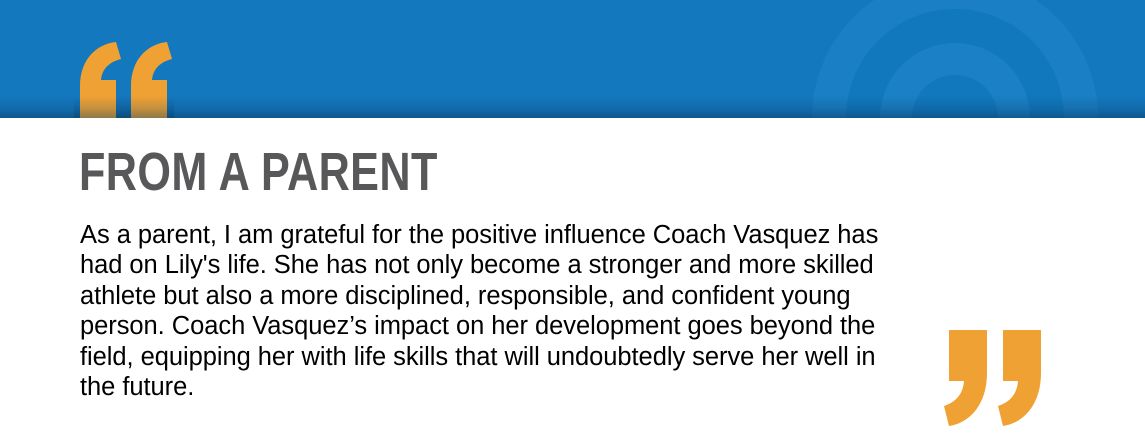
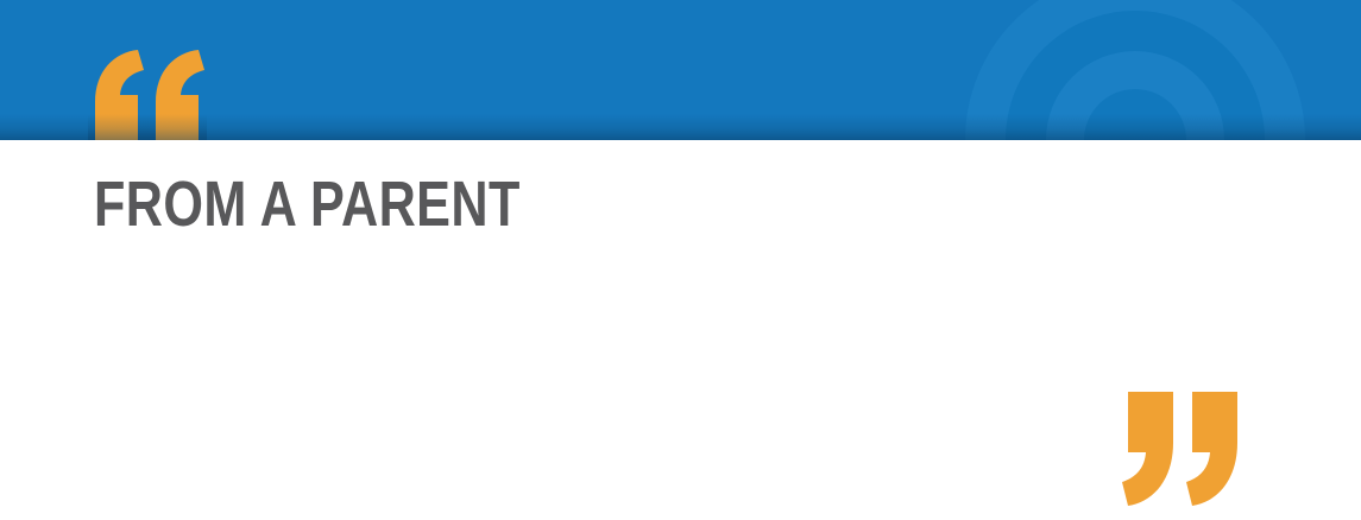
  FROM A PARENT
- As a parent, I am grateful for the positive influence Coach Vasquez has had on Lily's life. She has not only become a stronger and more skilled athlete but also a more disciplined, responsible, and confident young person. Coach Vasquez’s impact on her development goes beyond the field, equipping her with life skills that will undoubtedly serve her well in the future.
